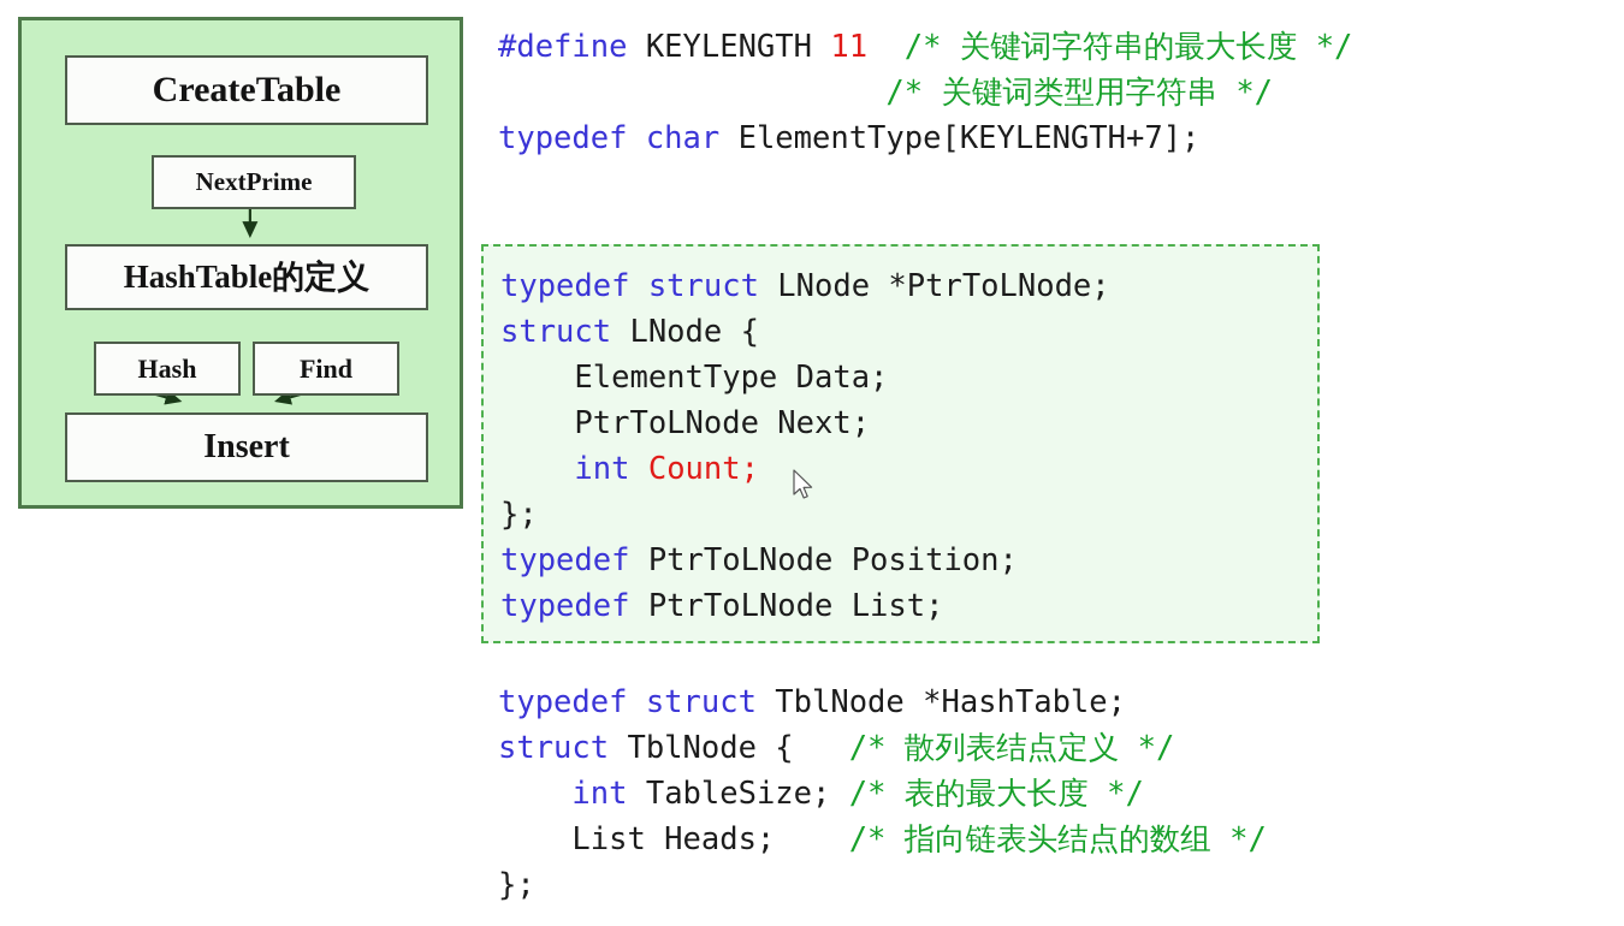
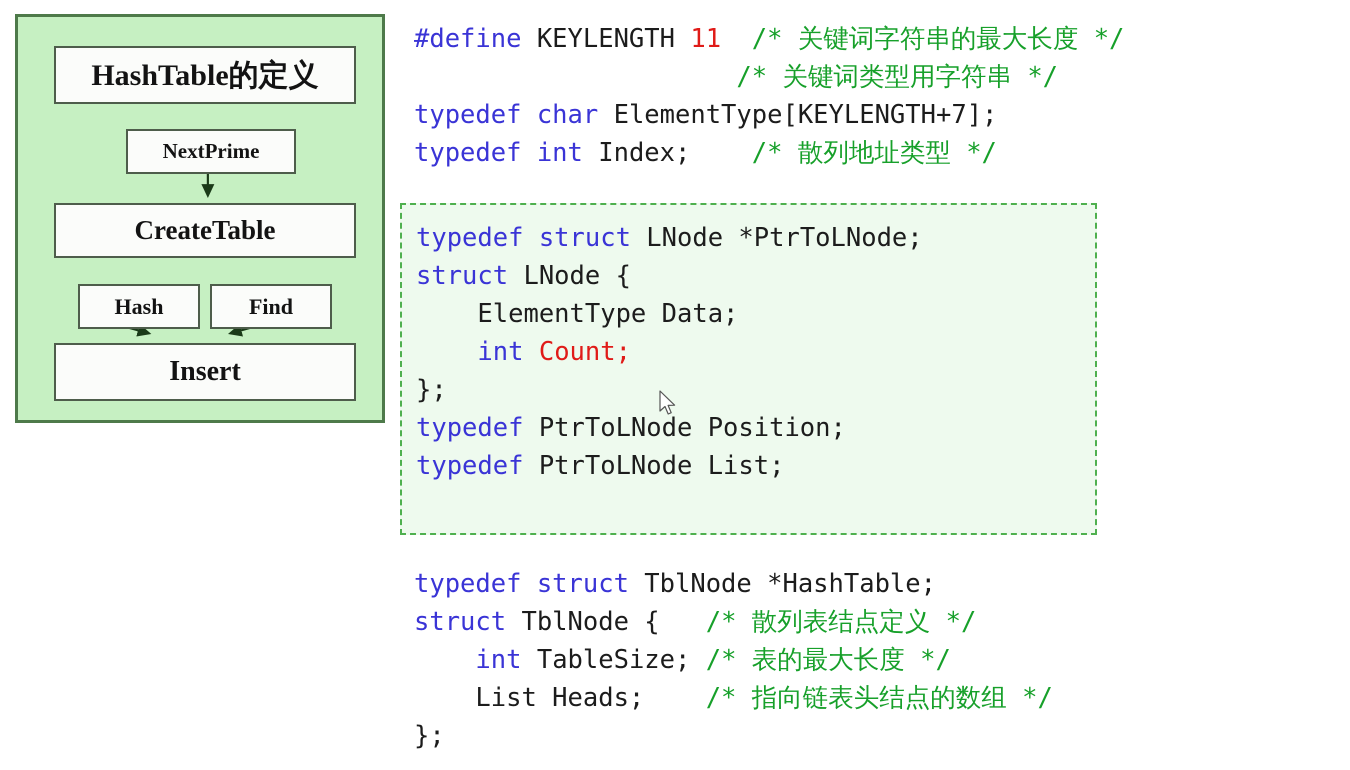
- CreateTable
+ HashTable的定义
  NextPrime
- HashTable的定义
+ CreateTable
  Hash
  Find
  Insert
  #define KEYLENGTH 11 /* 关键词字符串的最大长度 */
  /* 关键词类型用字符串 */
  typedef char ElementType[KEYLENGTH+7];
+ typedef int Index; /* 散列地址类型 */
  typedef struct LNode *PtrToLNode;
  struct LNode {
  ElementType Data;
- PtrToLNode Next;
  int Count;
  };
  typedef PtrToLNode Position;
  typedef PtrToLNode List;
  typedef struct TblNode *HashTable;
  struct TblNode { /* 散列表结点定义 */
  int TableSize; /* 表的最大长度 */
  List Heads; /* 指向链表头结点的数组 */
  };
